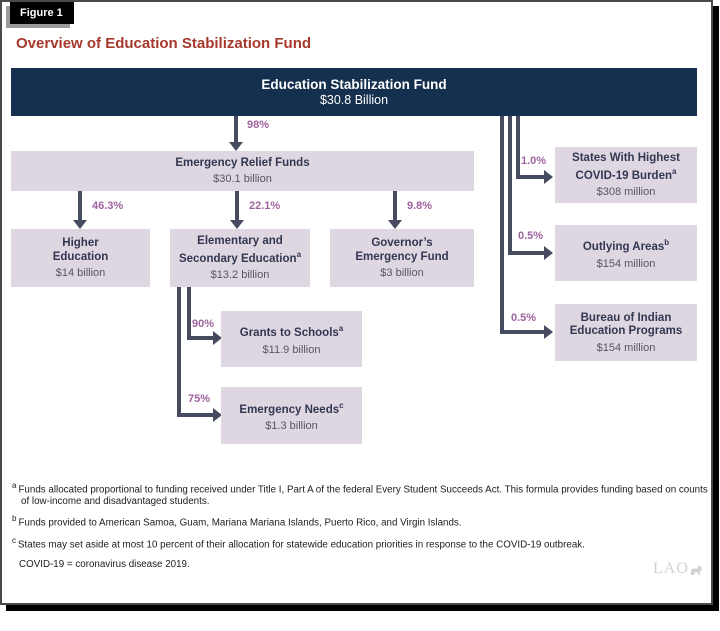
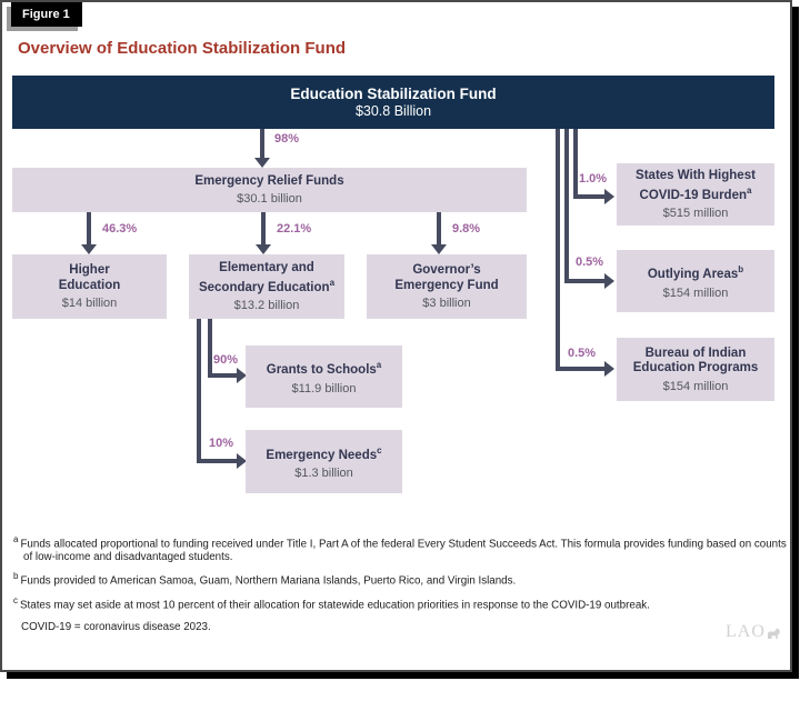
  Figure 1
  Overview of Education Stabilization Fund
  Education Stabilization Fund
  $30.8 Billion
  98%
  Emergency Relief Funds
  $30.1 billion
  46.3%
  22.1%
  9.8%
  Higher
  Education
  $14 billion
  Elementary and
  Secondary Educationa
  $13.2 billion
  Governor’s
  Emergency Fund
  $3 billion
  90%
- 75%
+ 10%
  Grants to Schoolsa
  $11.9 billion
  Emergency Needsc
  $1.3 billion
  1.0%
  0.5%
  0.5%
  States With Highest
  COVID-19 Burdena
- $308 million
+ $515 million
  Outlying Areasb
  $154 million
  Bureau of Indian
  Education Programs
  $154 million
  a Funds allocated proportional to funding received under Title I, Part A of the federal Every Student Succeeds Act. This formula provides funding based on counts of low-income and disadvantaged students.
- b Funds provided to American Samoa, Guam, Mariana Mariana Islands, Puerto Rico, and Virgin Islands.
+ b Funds provided to American Samoa, Guam, Northern Mariana Islands, Puerto Rico, and Virgin Islands.
  c States may set aside at most 10 percent of their allocation for statewide education priorities in response to the COVID-19 outbreak.
- COVID-19 = coronavirus disease 2019.
+ COVID-19 = coronavirus disease 2023.
  LAO
